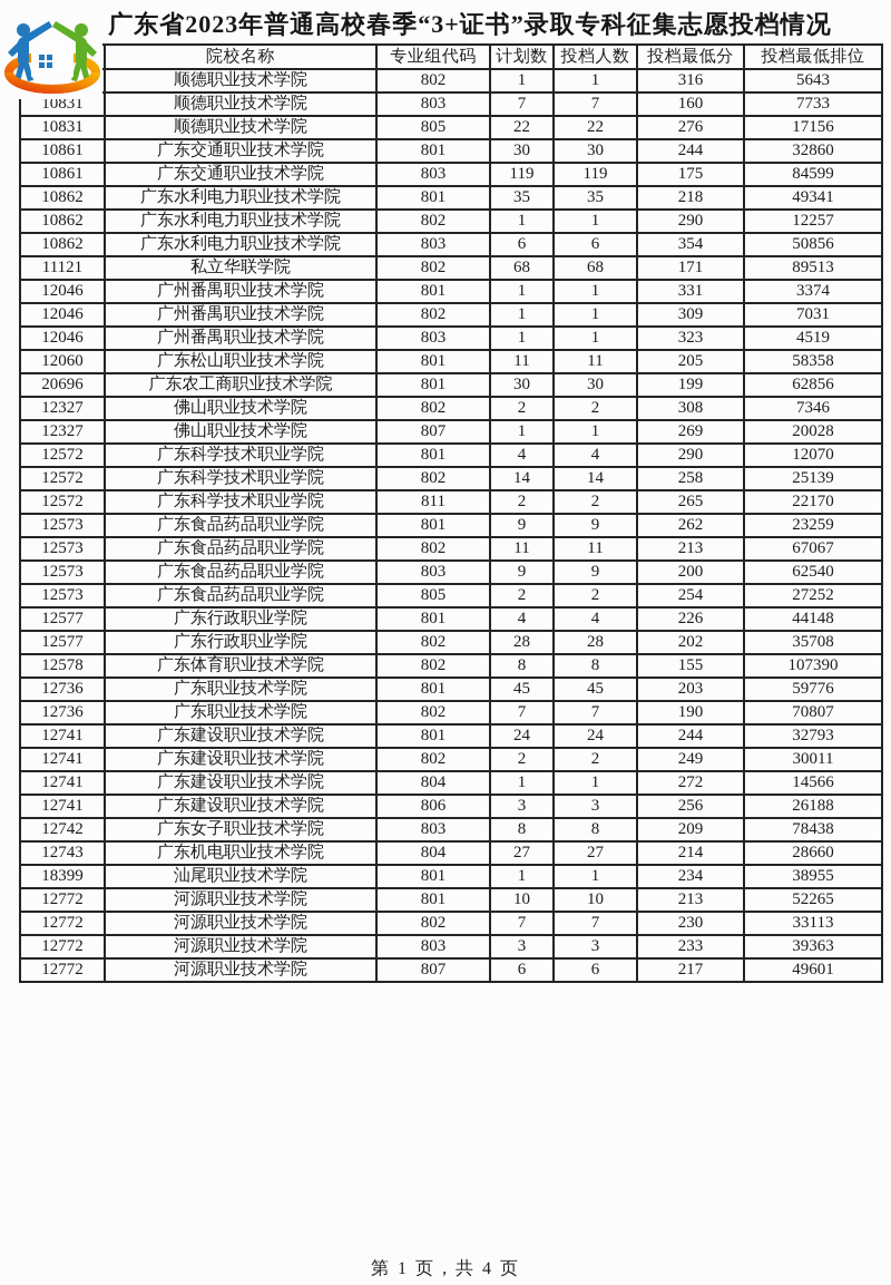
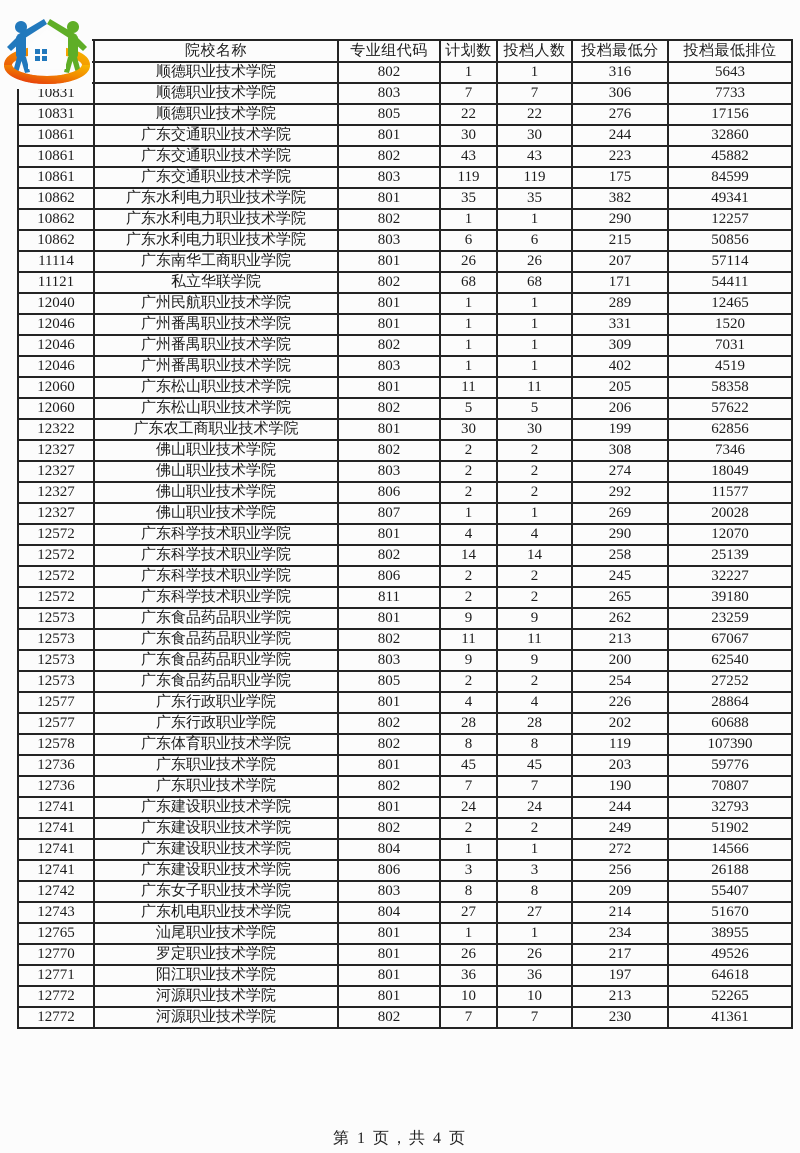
- 广东省2023年普通高校春季“3+证书”录取专科征集志愿投档情况
  	院校名称	专业组代码	计划数	投档人数	投档最低分	投档最低排位
  	顺德职业技术学院	802	1	1	316	5643
- 10831	顺德职业技术学院	803	7	7	160	7733
+ 10831	顺德职业技术学院	803	7	7	306	7733
  10831	顺德职业技术学院	805	22	22	276	17156
  10861	广东交通职业技术学院	801	30	30	244	32860
+ 10861	广东交通职业技术学院	802	43	43	223	45882
  10861	广东交通职业技术学院	803	119	119	175	84599
- 10862	广东水利电力职业技术学院	801	35	35	218	49341
+ 10862	广东水利电力职业技术学院	801	35	35	382	49341
  10862	广东水利电力职业技术学院	802	1	1	290	12257
- 10862	广东水利电力职业技术学院	803	6	6	354	50856
+ 10862	广东水利电力职业技术学院	803	6	6	215	50856
+ 11114	广东南华工商职业学院	801	26	26	207	57114
- 11121	私立华联学院	802	68	68	171	89513
+ 11121	私立华联学院	802	68	68	171	54411
+ 12040	广州民航职业技术学院	801	1	1	289	12465
- 12046	广州番禺职业技术学院	801	1	1	331	3374
+ 12046	广州番禺职业技术学院	801	1	1	331	1520
  12046	广州番禺职业技术学院	802	1	1	309	7031
- 12046	广州番禺职业技术学院	803	1	1	323	4519
+ 12046	广州番禺职业技术学院	803	1	1	402	4519
  12060	广东松山职业技术学院	801	11	11	205	58358
+ 12060	广东松山职业技术学院	802	5	5	206	57622
- 20696	广东农工商职业技术学院	801	30	30	199	62856
+ 12322	广东农工商职业技术学院	801	30	30	199	62856
  12327	佛山职业技术学院	802	2	2	308	7346
+ 12327	佛山职业技术学院	803	2	2	274	18049
+ 12327	佛山职业技术学院	806	2	2	292	11577
  12327	佛山职业技术学院	807	1	1	269	20028
  12572	广东科学技术职业学院	801	4	4	290	12070
  12572	广东科学技术职业学院	802	14	14	258	25139
+ 12572	广东科学技术职业学院	806	2	2	245	32227
- 12572	广东科学技术职业学院	811	2	2	265	22170
+ 12572	广东科学技术职业学院	811	2	2	265	39180
  12573	广东食品药品职业学院	801	9	9	262	23259
  12573	广东食品药品职业学院	802	11	11	213	67067
  12573	广东食品药品职业学院	803	9	9	200	62540
  12573	广东食品药品职业学院	805	2	2	254	27252
- 12577	广东行政职业学院	801	4	4	226	44148
+ 12577	广东行政职业学院	801	4	4	226	28864
- 12577	广东行政职业学院	802	28	28	202	35708
+ 12577	广东行政职业学院	802	28	28	202	60688
- 12578	广东体育职业技术学院	802	8	8	155	107390
+ 12578	广东体育职业技术学院	802	8	8	119	107390
  12736	广东职业技术学院	801	45	45	203	59776
  12736	广东职业技术学院	802	7	7	190	70807
  12741	广东建设职业技术学院	801	24	24	244	32793
- 12741	广东建设职业技术学院	802	2	2	249	30011
+ 12741	广东建设职业技术学院	802	2	2	249	51902
  12741	广东建设职业技术学院	804	1	1	272	14566
  12741	广东建设职业技术学院	806	3	3	256	26188
- 12742	广东女子职业技术学院	803	8	8	209	78438
+ 12742	广东女子职业技术学院	803	8	8	209	55407
- 12743	广东机电职业技术学院	804	27	27	214	28660
+ 12743	广东机电职业技术学院	804	27	27	214	51670
- 18399	汕尾职业技术学院	801	1	1	234	38955
+ 12765	汕尾职业技术学院	801	1	1	234	38955
+ 12770	罗定职业技术学院	801	26	26	217	49526
+ 12771	阳江职业技术学院	801	36	36	197	64618
  12772	河源职业技术学院	801	10	10	213	52265
- 12772	河源职业技术学院	802	7	7	230	33113
+ 12772	河源职业技术学院	802	7	7	230	41361
- 12772	河源职业技术学院	803	3	3	233	39363
- 12772	河源职业技术学院	807	6	6	217	49601
  第 1 页，共 4 页
